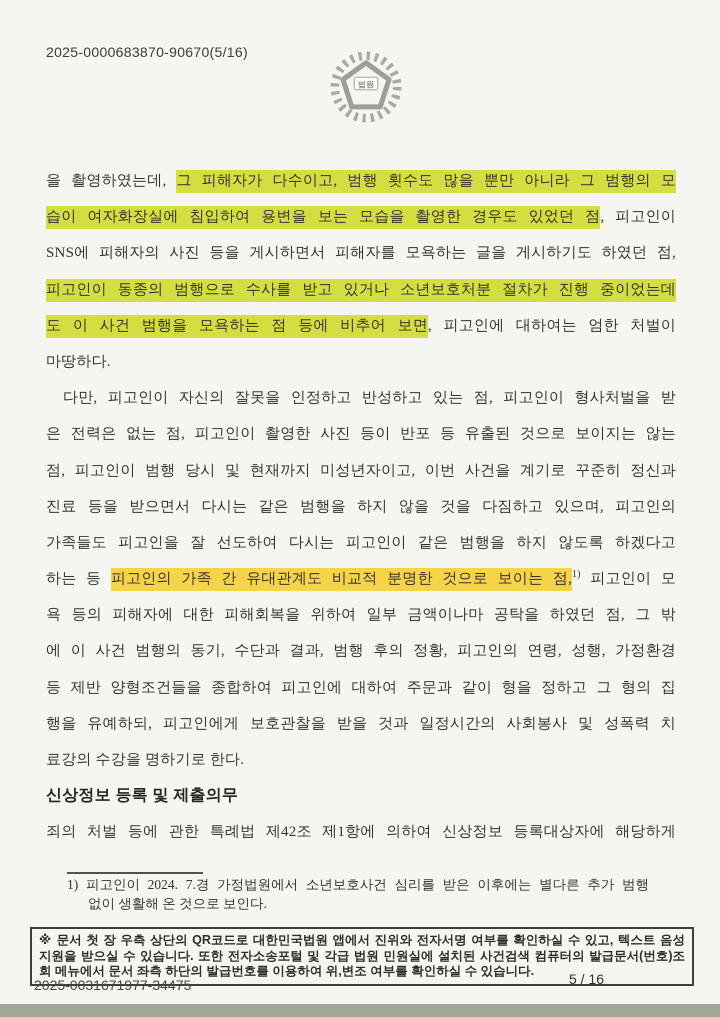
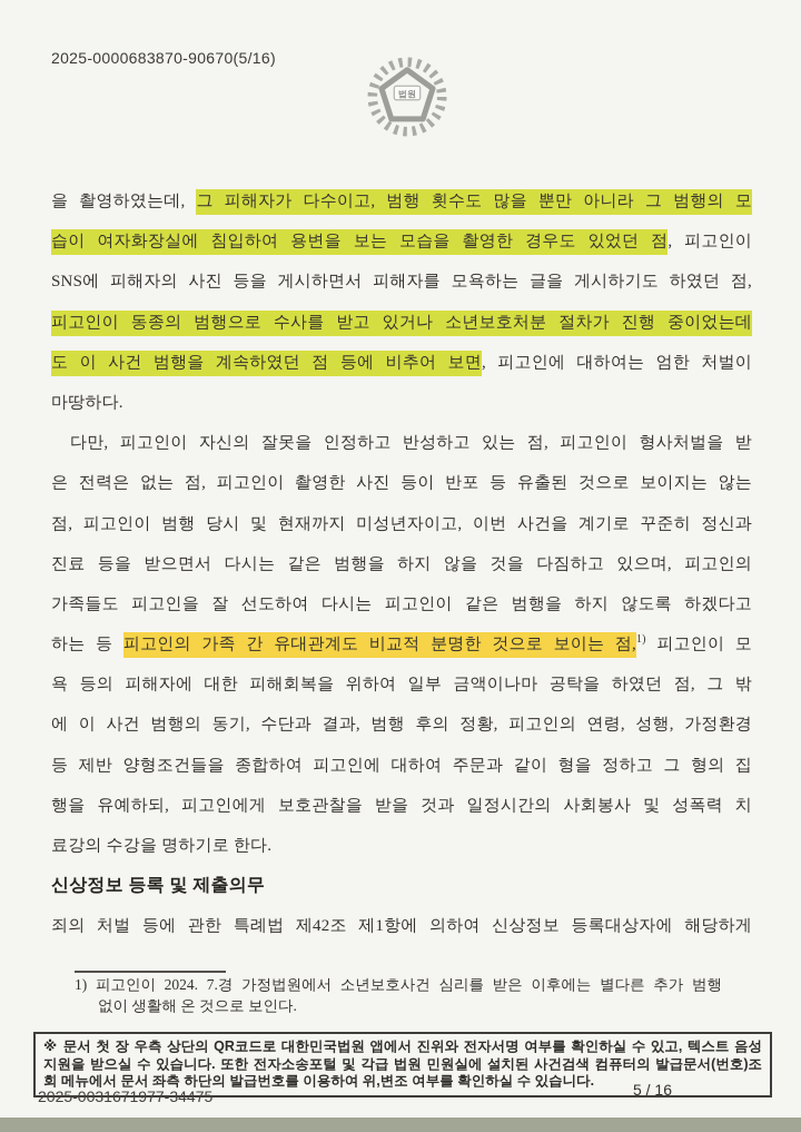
  2025-0000683870-90670(5/16)
  법원
  을 촬영하였는데, 그 피해자가 다수이고, 범행 횟수도 많을 뿐만 아니라 그 범행의 모
  습이 여자화장실에 침입하여 용변을 보는 모습을 촬영한 경우도 있었던 점, 피고인이
  SNS에 피해자의 사진 등을 게시하면서 피해자를 모욕하는 글을 게시하기도 하였던 점,
  피고인이 동종의 범행으로 수사를 받고 있거나 소년보호처분 절차가 진행 중이었는데
- 도 이 사건 범행을 모욕하는 점 등에 비추어 보면, 피고인에 대하여는 엄한 처벌이
+ 도 이 사건 범행을 계속하였던 점 등에 비추어 보면, 피고인에 대하여는 엄한 처벌이
  마땅하다.
  다만, 피고인이 자신의 잘못을 인정하고 반성하고 있는 점, 피고인이 형사처벌을 받
  은 전력은 없는 점, 피고인이 촬영한 사진 등이 반포 등 유출된 것으로 보이지는 않는
  점, 피고인이 범행 당시 및 현재까지 미성년자이고, 이번 사건을 계기로 꾸준히 정신과
  진료 등을 받으면서 다시는 같은 범행을 하지 않을 것을 다짐하고 있으며, 피고인의
  가족들도 피고인을 잘 선도하여 다시는 피고인이 같은 범행을 하지 않도록 하겠다고
  하는 등 피고인의 가족 간 유대관계도 비교적 분명한 것으로 보이는 점,1) 피고인이 모
  욕 등의 피해자에 대한 피해회복을 위하여 일부 금액이나마 공탁을 하였던 점, 그 밖
  에 이 사건 범행의 동기, 수단과 결과, 범행 후의 정황, 피고인의 연령, 성행, 가정환경
  등 제반 양형조건들을 종합하여 피고인에 대하여 주문과 같이 형을 정하고 그 형의 집
  행을 유예하되, 피고인에게 보호관찰을 받을 것과 일정시간의 사회봉사 및 성폭력 치
  료강의 수강을 명하기로 한다.
  신상정보 등록 및 제출의무
  죄의 처벌 등에 관한 특례법 제42조 제1항에 의하여 신상정보 등록대상자에 해당하게
  1) 피고인이 2024. 7.경 가정법원에서 소년보호사건 심리를 받은 이후에는 별다른 추가 범행
  없이 생활해 온 것으로 보인다.
  ※ 문서 첫 장 우측 상단의 QR코드로 대한민국법원 앱에서 진위와 전자서명 여부를 확인하실 수 있고, 텍스트 음성
  지원을 받으실 수 있습니다. 또한 전자소송포털 및 각급 법원 민원실에 설치된 사건검색 컴퓨터의 발급문서(번호)조
  회 메뉴에서 문서 좌측 하단의 발급번호를 이용하여 위,변조 여부를 확인하실 수 있습니다.
  2025-0031671977-34475
  5 / 16
